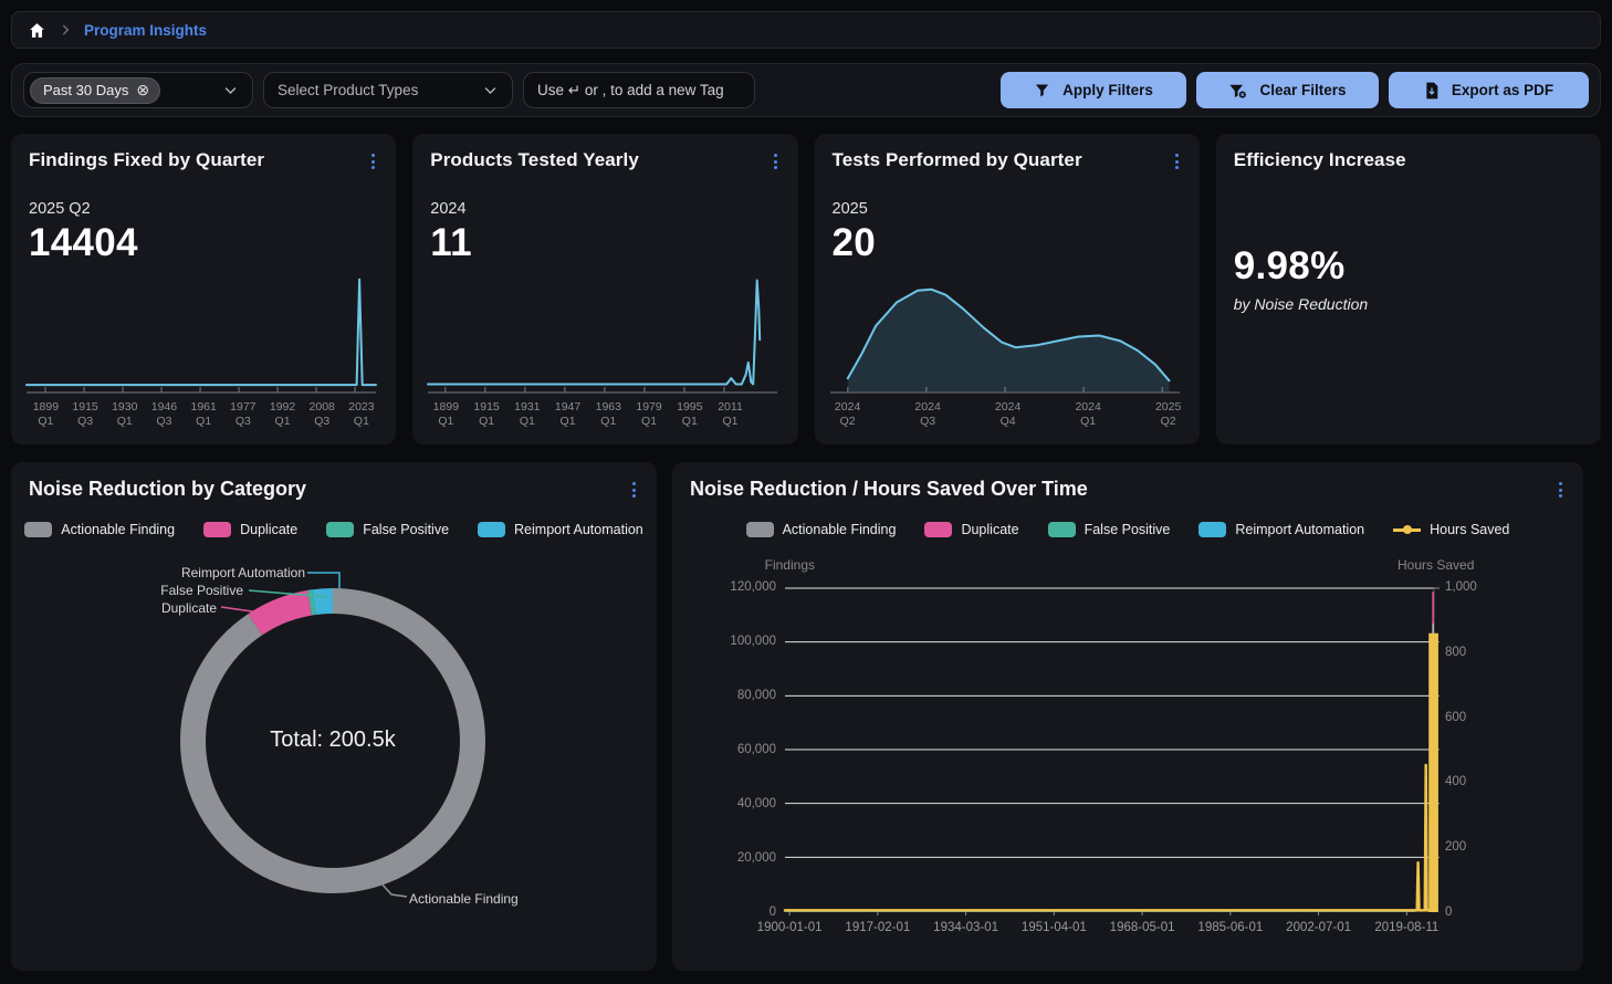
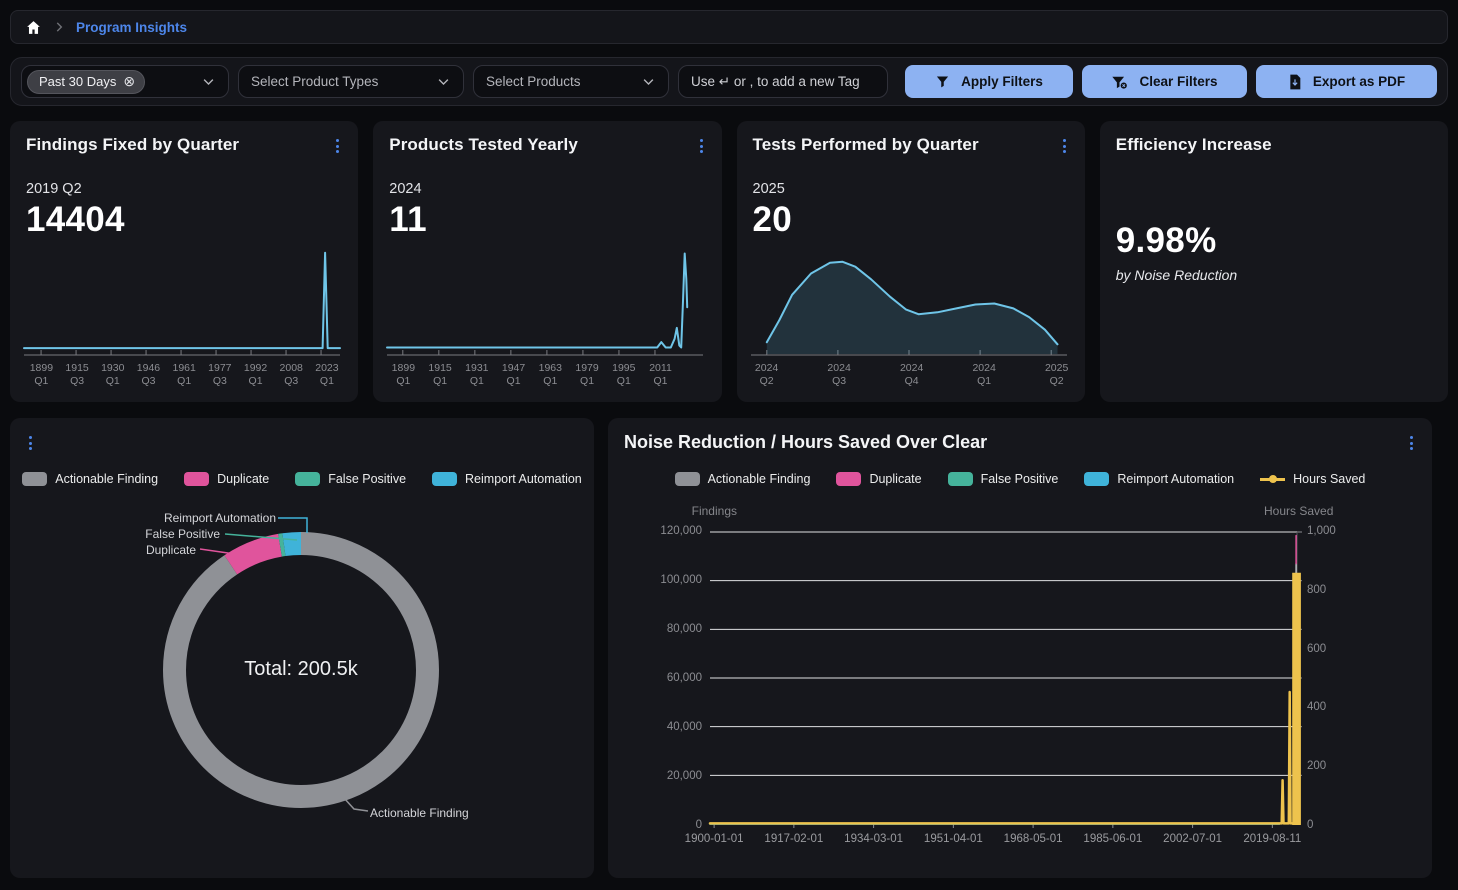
  Program Insights
  Past 30 Days
  ⊗
  Select Product Types
+ Select Products
  Use ↵ or , to add a new Tag
  Apply Filters
  Clear Filters
  Export as PDF
  Findings Fixed by Quarter
- 2025 Q2
+ 2019 Q2
  14404
  1899
  Q1
  1915
  Q3
  1930
  Q1
  1946
  Q3
  1961
  Q1
  1977
  Q3
  1992
  Q1
  2008
  Q3
  2023
  Q1
  Products Tested Yearly
  2024
  11
  1899
  Q1
  1915
  Q1
  1931
  Q1
  1947
  Q1
  1963
  Q1
  1979
  Q1
  1995
  Q1
  2011
  Q1
  Tests Performed by Quarter
  2025
  20
  2024
  Q2
  2024
  Q3
  2024
  Q4
  2024
  Q1
  2025
  Q2
  Efficiency Increase
  9.98%
  by Noise Reduction
- Noise Reduction by Category
  Actionable Finding
  Duplicate
  False Positive
  Reimport Automation
  Total: 200.5k
  Reimport Automation
  False Positive
  Duplicate
  Actionable Finding
- Noise Reduction / Hours Saved Over Time
+ Noise Reduction / Hours Saved Over Clear
  Actionable Finding
  Duplicate
  False Positive
  Reimport Automation
  Hours Saved
  Findings
  Hours Saved
  120,000
  100,000
  80,000
  60,000
  40,000
  20,000
  0
  1,000
  800
  600
  400
  200
  0
  1900-01-01
  1917-02-01
  1934-03-01
  1951-04-01
  1968-05-01
  1985-06-01
  2002-07-01
  2019-08-11
